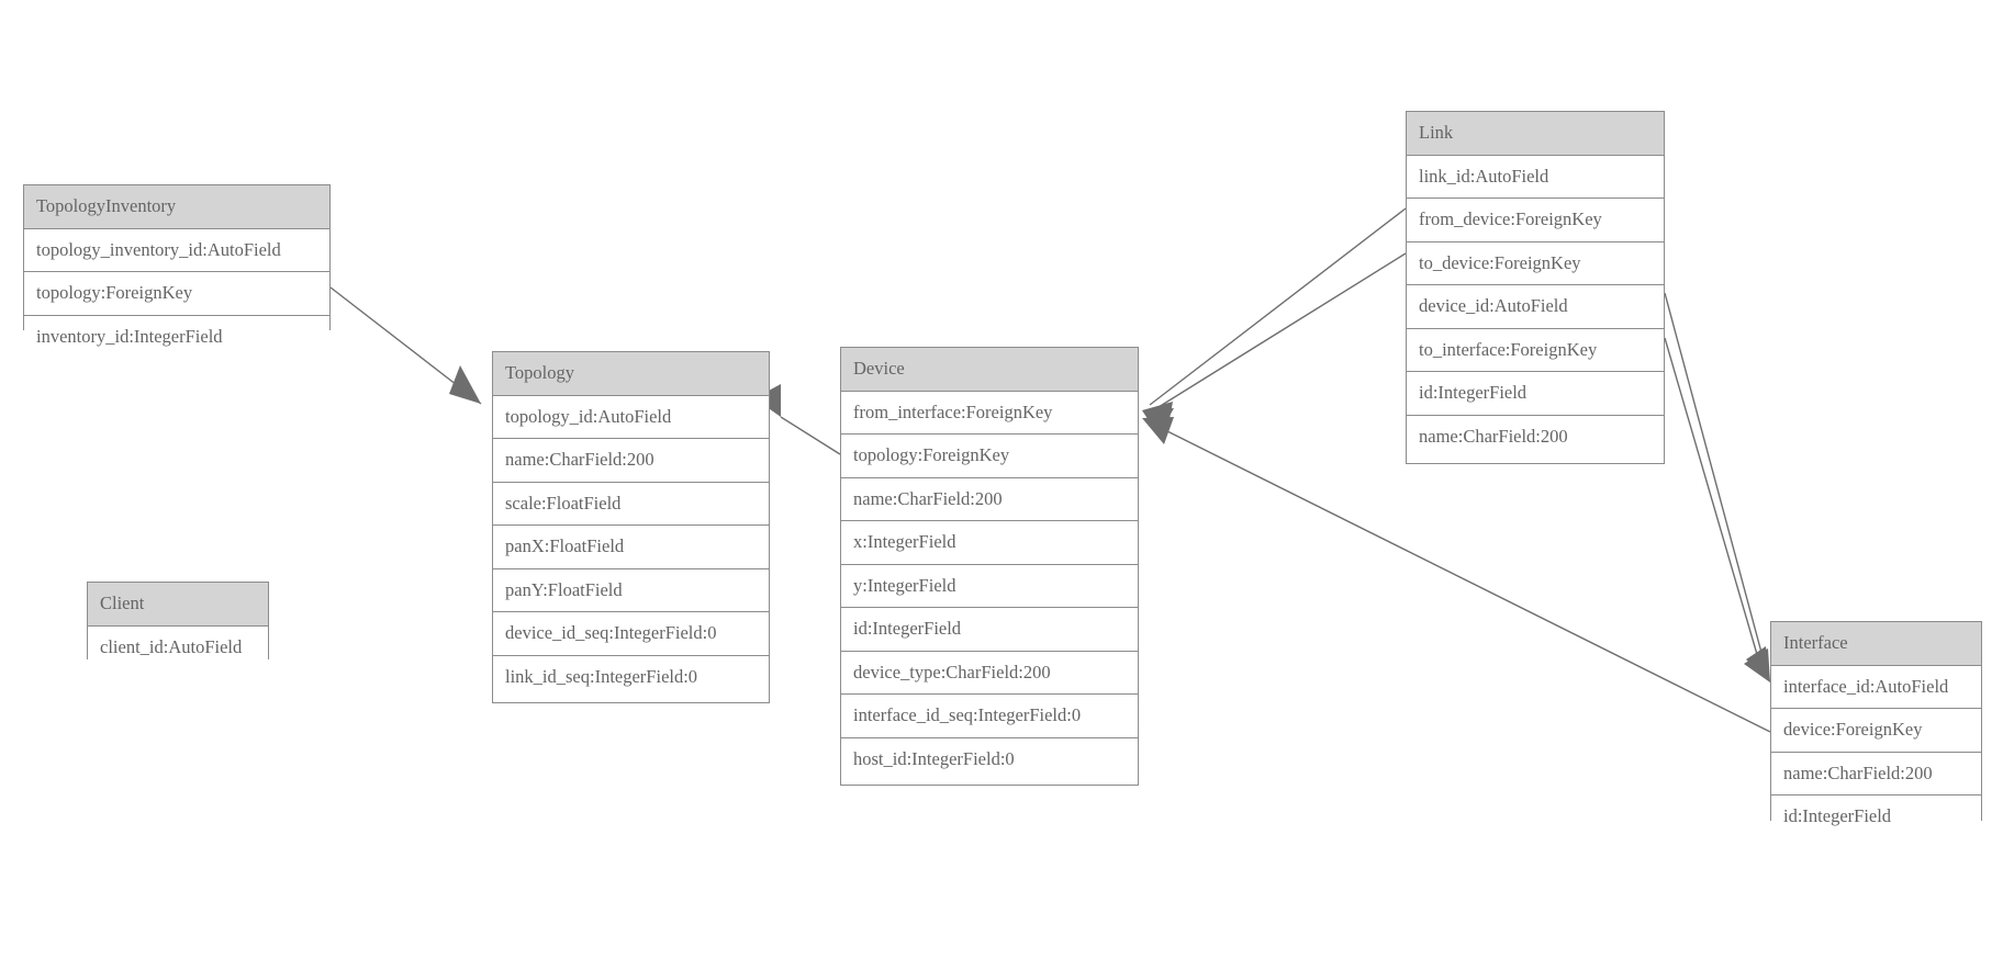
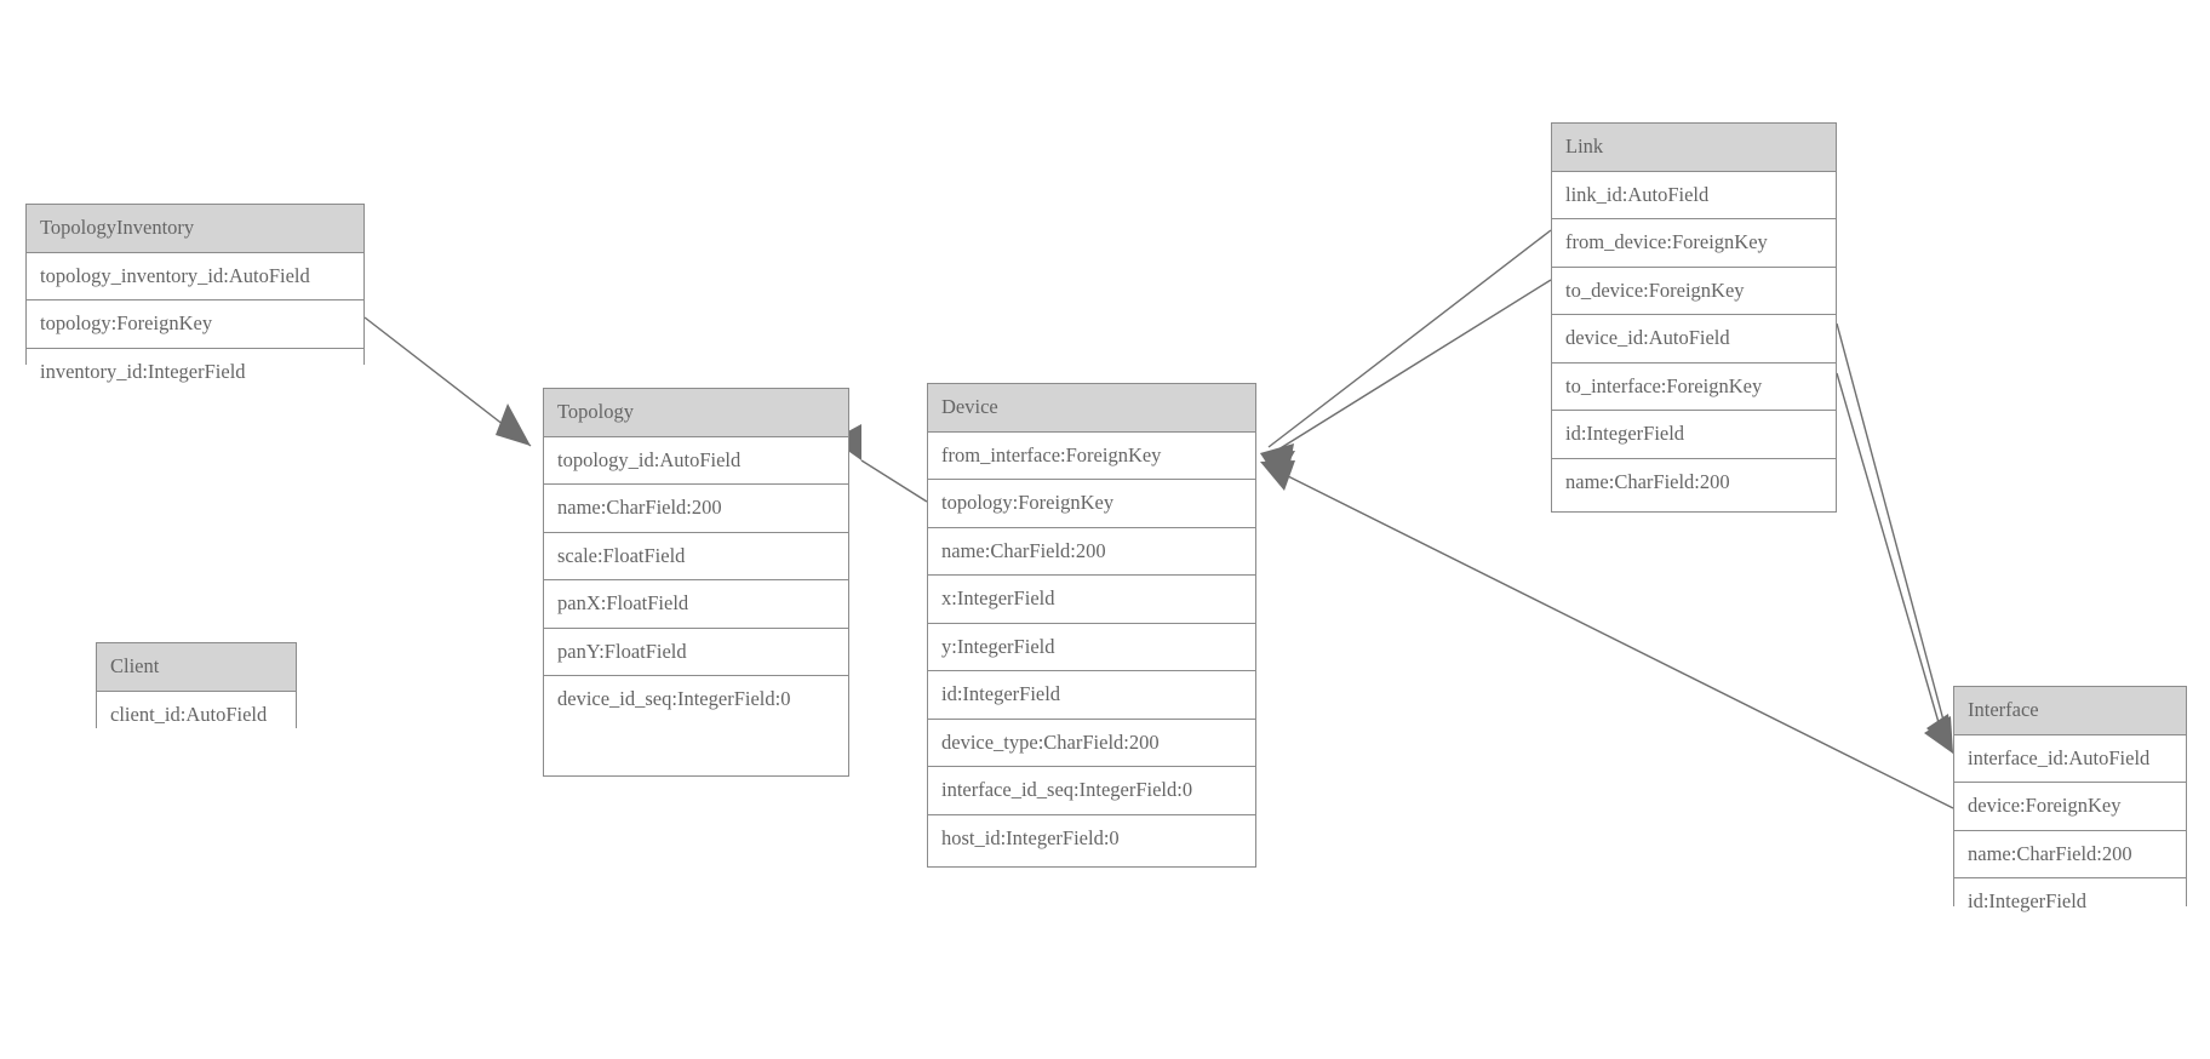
  TopologyInventory
  topology_inventory_id:AutoField
  topology:ForeignKey
  inventory_id:IntegerField
  Client
  client_id:AutoField
  Topology
  topology_id:AutoField
  name:CharField:200
  scale:FloatField
  panX:FloatField
  panY:FloatField
  device_id_seq:IntegerField:0
- link_id_seq:IntegerField:0
  Device
  from_interface:ForeignKey
  topology:ForeignKey
  name:CharField:200
  x:IntegerField
  y:IntegerField
  id:IntegerField
  device_type:CharField:200
  interface_id_seq:IntegerField:0
  host_id:IntegerField:0
  Link
  link_id:AutoField
  from_device:ForeignKey
  to_device:ForeignKey
  device_id:AutoField
  to_interface:ForeignKey
  id:IntegerField
  name:CharField:200
  Interface
  interface_id:AutoField
  device:ForeignKey
  name:CharField:200
  id:IntegerField
